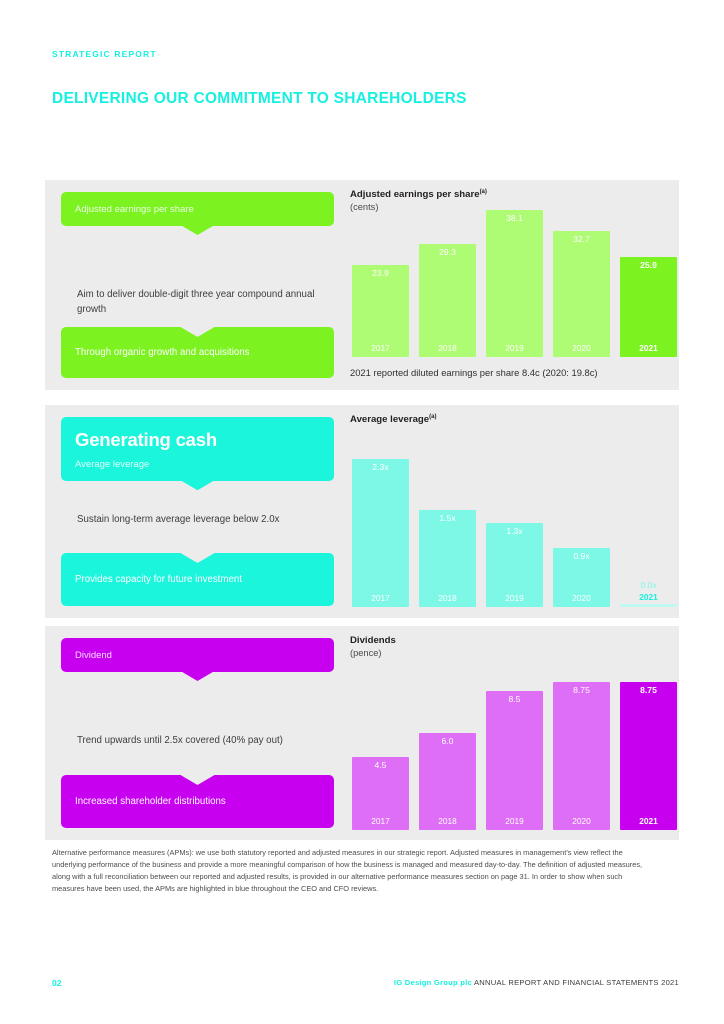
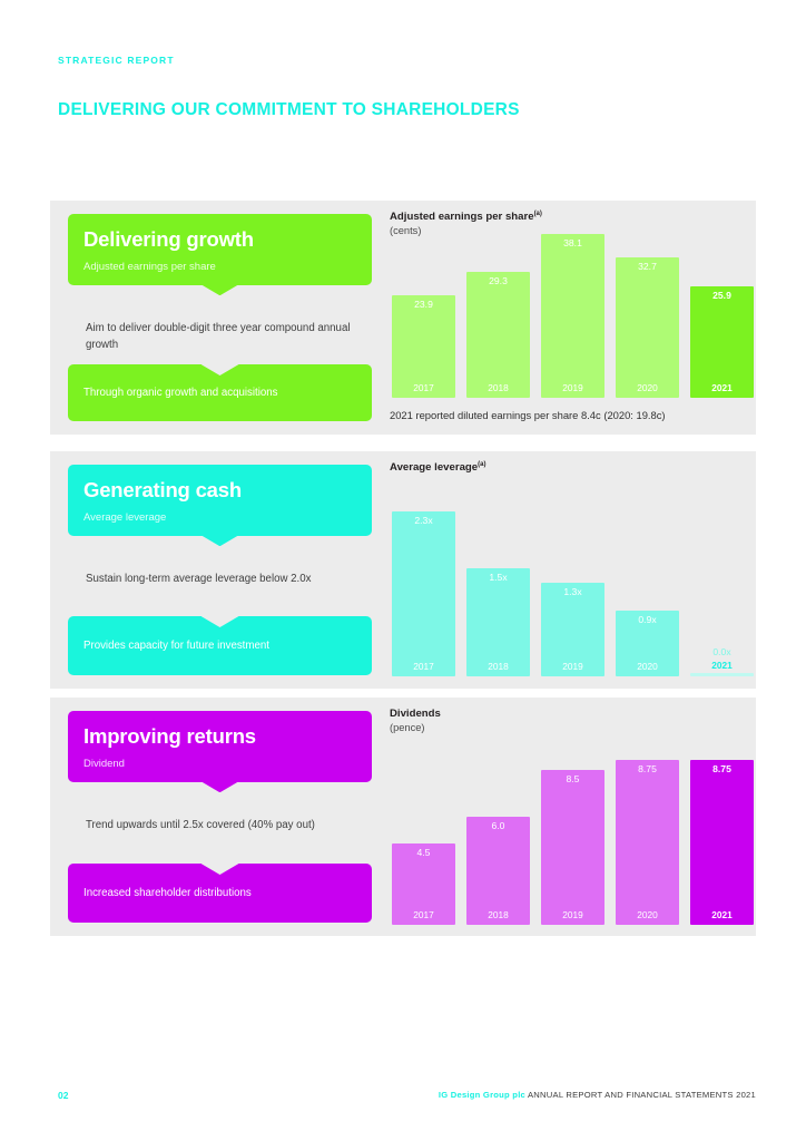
  STRATEGIC REPORT
  DELIVERING OUR COMMITMENT TO SHAREHOLDERS
+ Delivering growth
  Adjusted earnings per share
  Aim to deliver double-digit three year compound annual growth
  Through organic growth and acquisitions
  Adjusted earnings per share
  (cents)
  23.9
  2017
  29.3
  2018
  38.1
  2019
  32.7
  2020
  25.9
  2021
  2021 reported diluted earnings per share 8.4c (2020: 19.8c)
  Generating cash
  Average leverage
  Sustain long-term average leverage below 2.0x
  Provides capacity for future investment
  Average leverage
  2.3x
  2017
  1.5x
  2018
  1.3x
  2019
  0.9x
  2020
  0.0x
  2021
+ Improving returns
  Dividend
  Trend upwards until 2.5x covered (40% pay out)
  Increased shareholder distributions
  Dividends
  (pence)
  4.5
  2017
  6.0
  2018
  8.5
  2019
  8.75
  2020
  8.75
  2021
- Alternative performance measures (APMs): we use both statutory reported and adjusted measures in our strategic report. Adjusted measures in management's view reflect the underlying performance of the business and provide a more meaningful comparison of how the business is managed and measured day-to-day. The definition of adjusted measures, along with a full reconciliation between our reported and adjusted results, is provided in our alternative performance measures section on page 31. In order to show when such measures have been used, the APMs are highlighted in blue throughout the CEO and CFO reviews.
  02
  IG Design Group plc ANNUAL REPORT AND FINANCIAL STATEMENTS 2021
